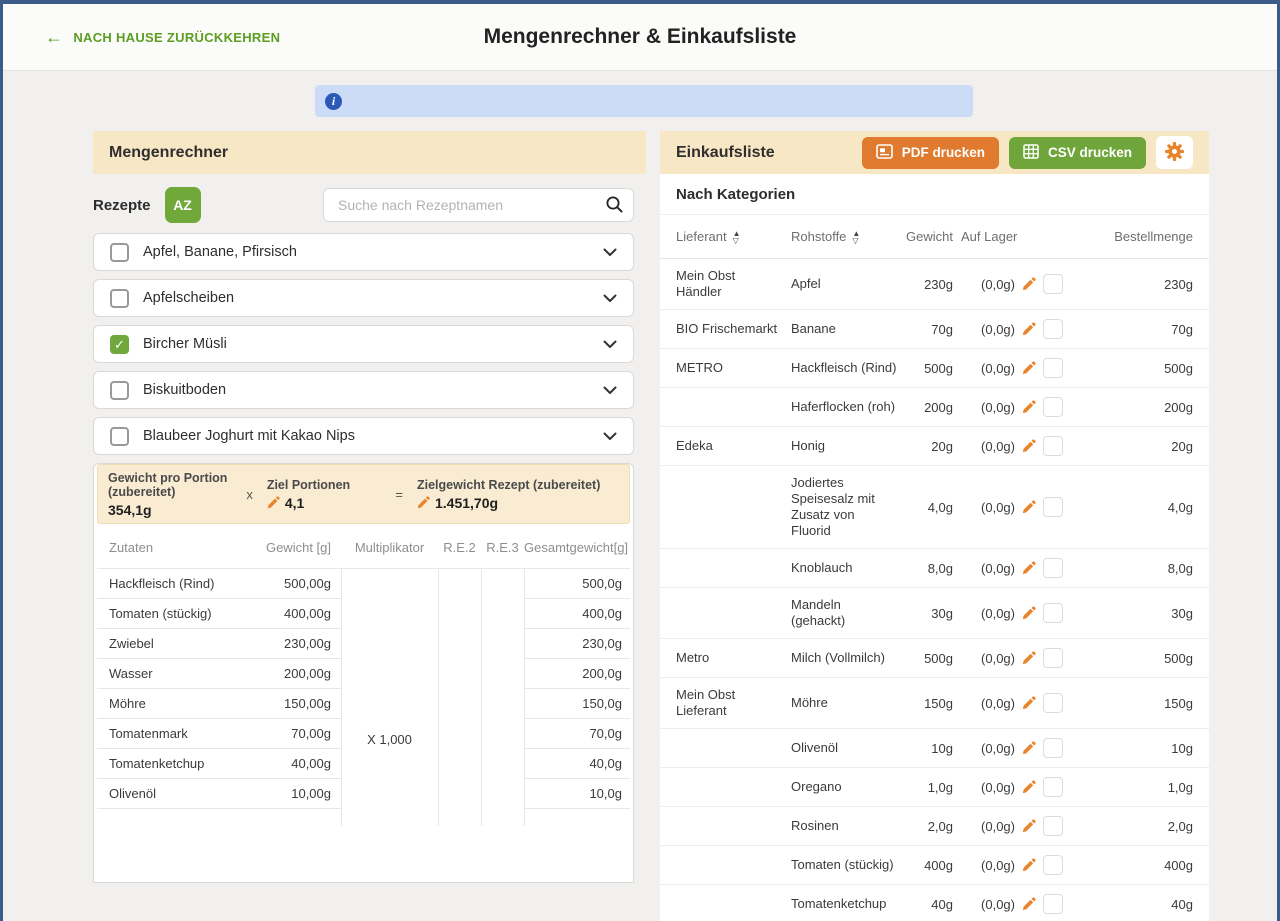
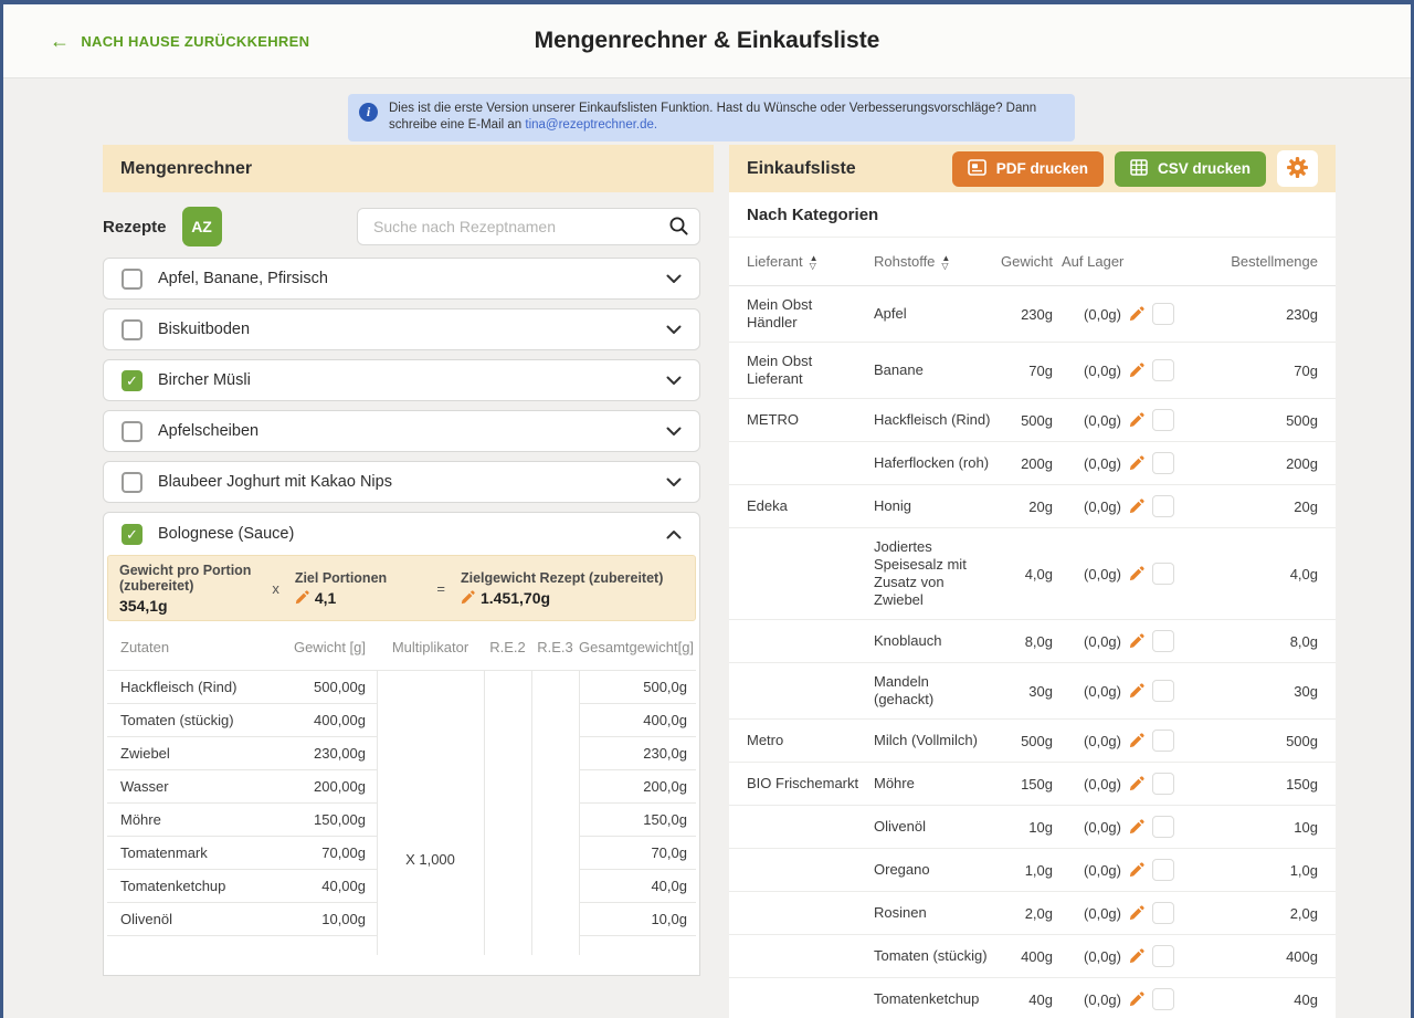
  ←
  NACH HAUSE ZURÜCKKEHREN
  Mengenrechner & Einkaufsliste
  i
+ Dies ist die erste Version unserer Einkaufslisten Funktion. Hast du Wünsche oder Verbesserungsvorschläge? Dann schreibe eine E-Mail an tina@rezeptrechner.de.
  Mengenrechner
  Rezepte
  AZ
  Suche nach Rezeptnamen
  Apfel, Banane, Pfirsisch
- Apfelscheiben
+ Biskuitboden
  Bircher Müsli
- Biskuitboden
+ Apfelscheiben
  Blaubeer Joghurt mit Kakao Nips
+ Bolognese (Sauce)
  Gewicht pro Portion (zubereitet)
  354,1g
  x
  Ziel Portionen
  4,1
  =
  Zielgewicht Rezept (zubereitet)
  1.451,70g
  Zutaten
  Gewicht [g]
  Multiplikator
  R.E.2
  R.E.3
  Gesamtgewicht[g]
  Hackfleisch (Rind)
  500,00g
  500,0g
  Tomaten (stückig)
  400,00g
  400,0g
  Zwiebel
  230,00g
  230,0g
  Wasser
  200,00g
  200,0g
  Möhre
  150,00g
  150,0g
  Tomatenmark
  70,00g
  70,0g
  Tomatenketchup
  40,00g
  40,0g
  Olivenöl
  10,00g
  10,0g
  X 1,000
  Einkaufsliste
  PDF drucken
  CSV drucken
  Nach Kategorien
  Lieferant
  ▲
  ▽
  Rohstoffe
  ▲
  ▽
  Gewicht
  Auf Lager
  Bestellmenge
  Mein Obst Händler
  Apfel
  230g
  (0,0g)
  230g
- BIO Frischemarkt
+ Mein Obst Lieferant
  Banane
  70g
  (0,0g)
  70g
  METRO
  Hackfleisch (Rind)
  500g
  (0,0g)
  500g
  Haferflocken (roh)
  200g
  (0,0g)
  200g
  Edeka
  Honig
  20g
  (0,0g)
  20g
- Jodiertes Speisesalz mit Zusatz von Fluorid
+ Jodiertes Speisesalz mit Zusatz von Zwiebel
  4,0g
  (0,0g)
  4,0g
  Knoblauch
  8,0g
  (0,0g)
  8,0g
  Mandeln (gehackt)
  30g
  (0,0g)
  30g
  Metro
  Milch (Vollmilch)
  500g
  (0,0g)
  500g
- Mein Obst Lieferant
+ BIO Frischemarkt
  Möhre
  150g
  (0,0g)
  150g
  Olivenöl
  10g
  (0,0g)
  10g
  Oregano
  1,0g
  (0,0g)
  1,0g
  Rosinen
  2,0g
  (0,0g)
  2,0g
  Tomaten (stückig)
  400g
  (0,0g)
  400g
  Tomatenketchup
  40g
  (0,0g)
  40g
